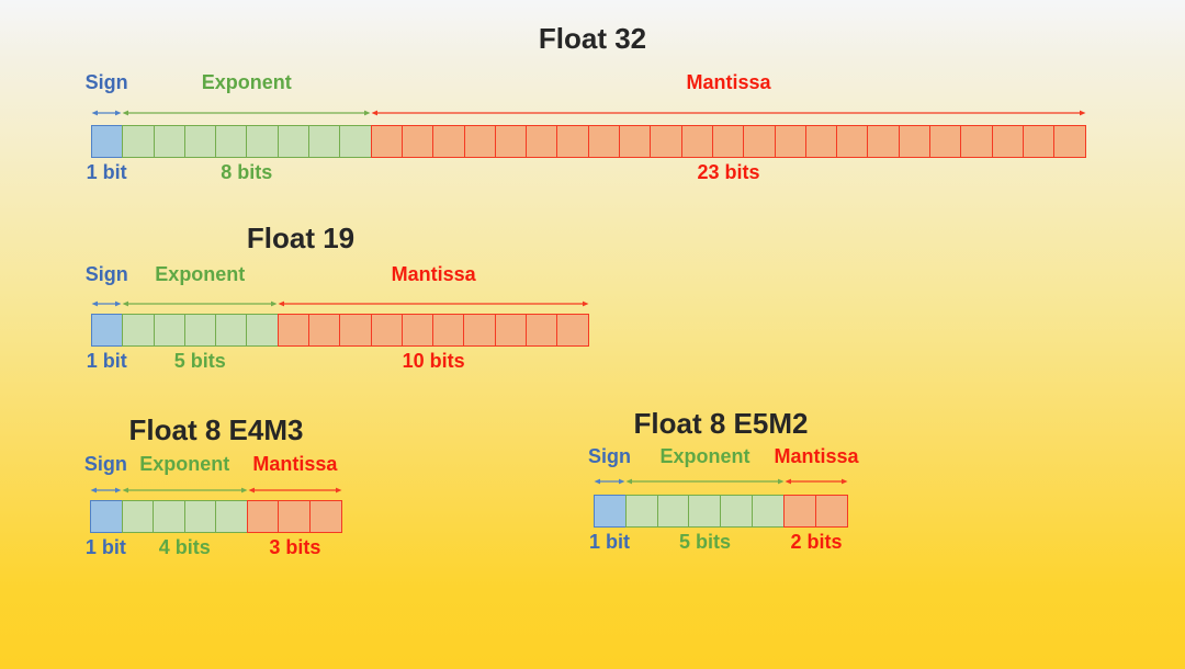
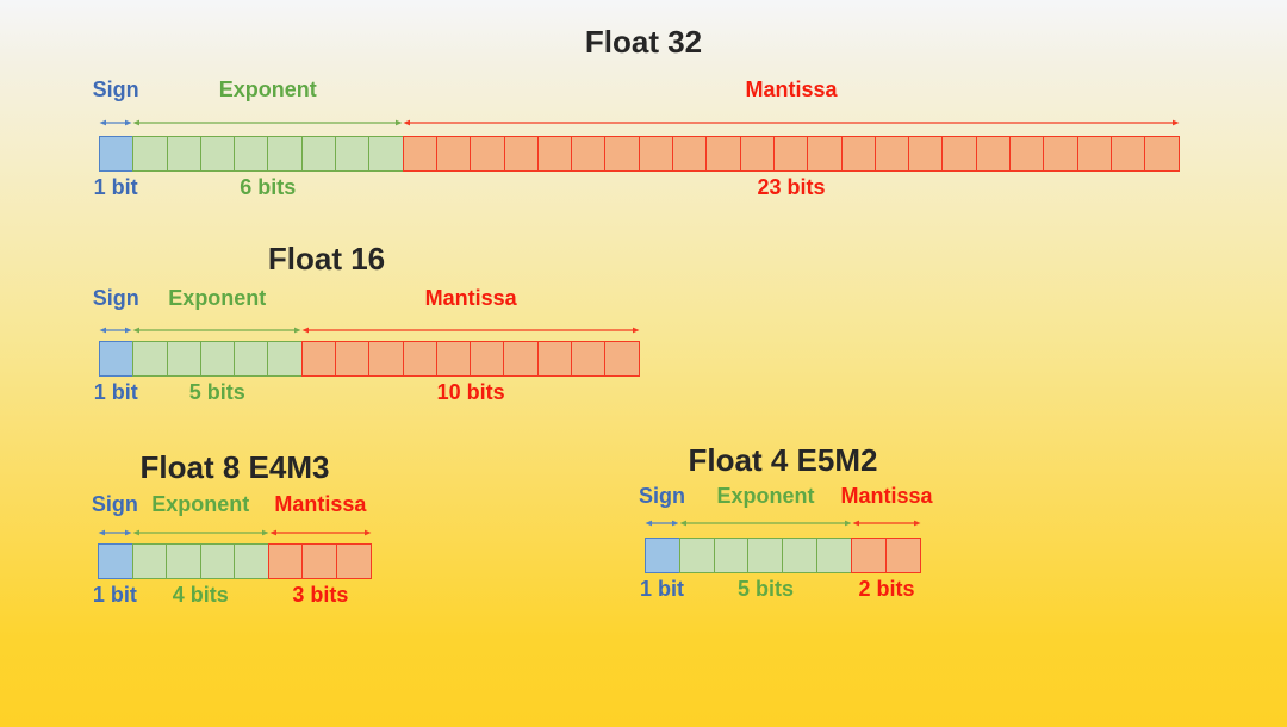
  Float 32
  Sign
  Exponent
  Mantissa
  1 bi
- 8 bits
+ 6 bits
  23 bits
- Float 19
+ Float 16
  Sign
  Exponent
  Mantissa
  1 bi
  5 bits
  10 bits
  Float 8 E4M3
  Sign
  Exponent
  Mantissa
  1 bi
  4 bits
  3 bits
- Float 8 E5M2
+ Float 4 E5M2
  Sign
  Exponent
  Mantissa
  1 bi
  5 bits
  2 bits
